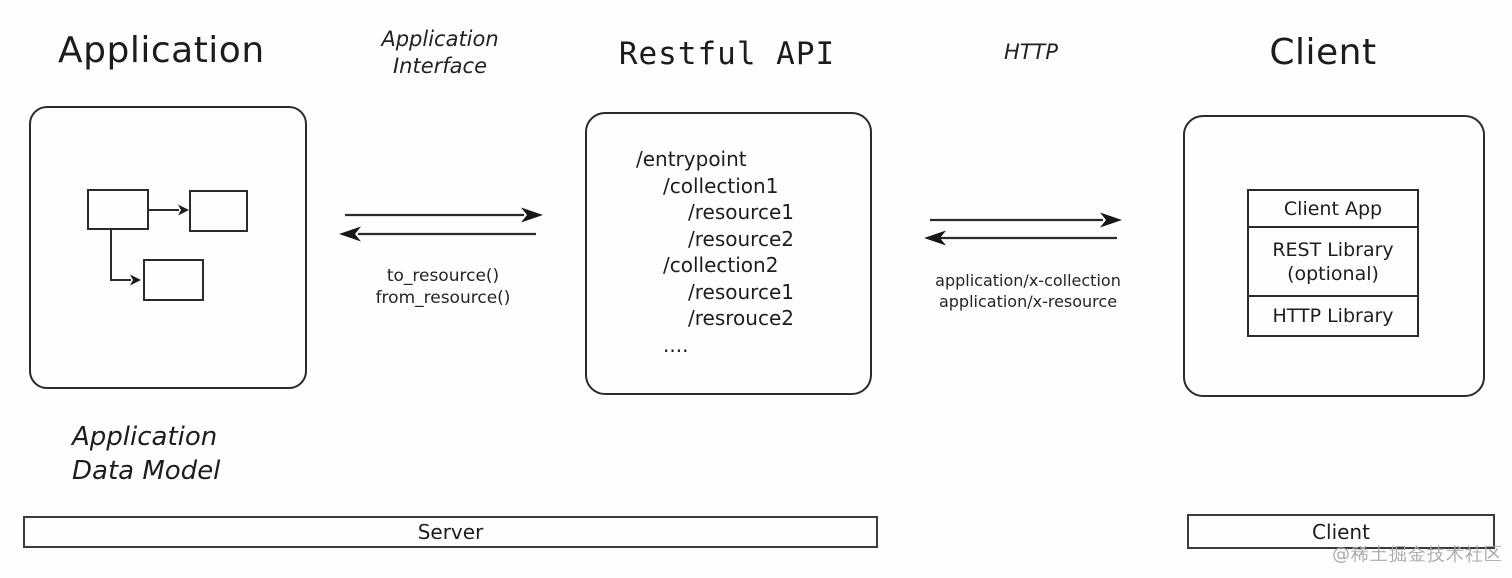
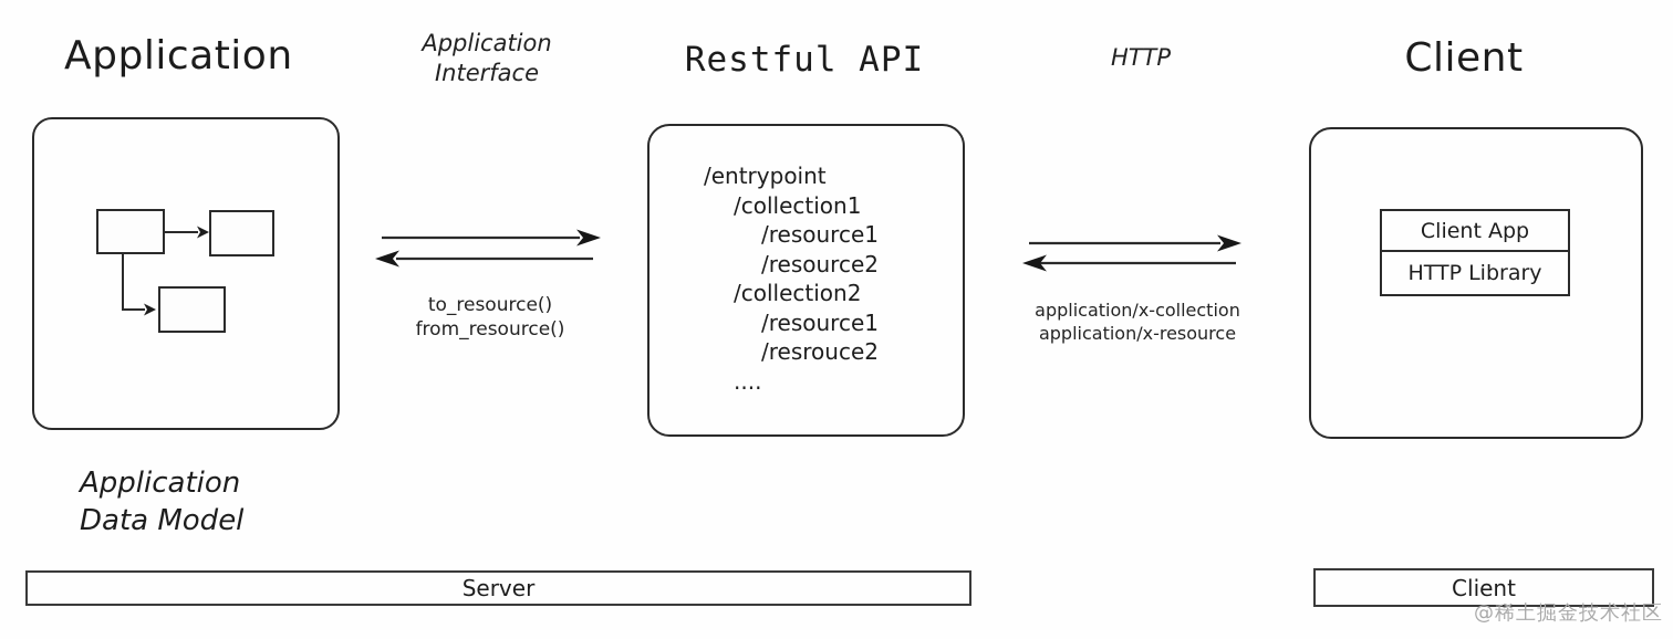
  Application
  Application
  Interface
  Restful API
  HTTP
  Client
  /entrypoint
  /collection1
  /resource1
  /resource2
  /collection2
  /resource1
  /resrouce2
  ....
  Client App
- REST Library
- (optional)
  HTTP Library
  to_resource()
  from_resource()
  application/x-collection
  application/x-resource
  Application
  Data Model
  Server
  Client
  @稀土掘金技术社区
